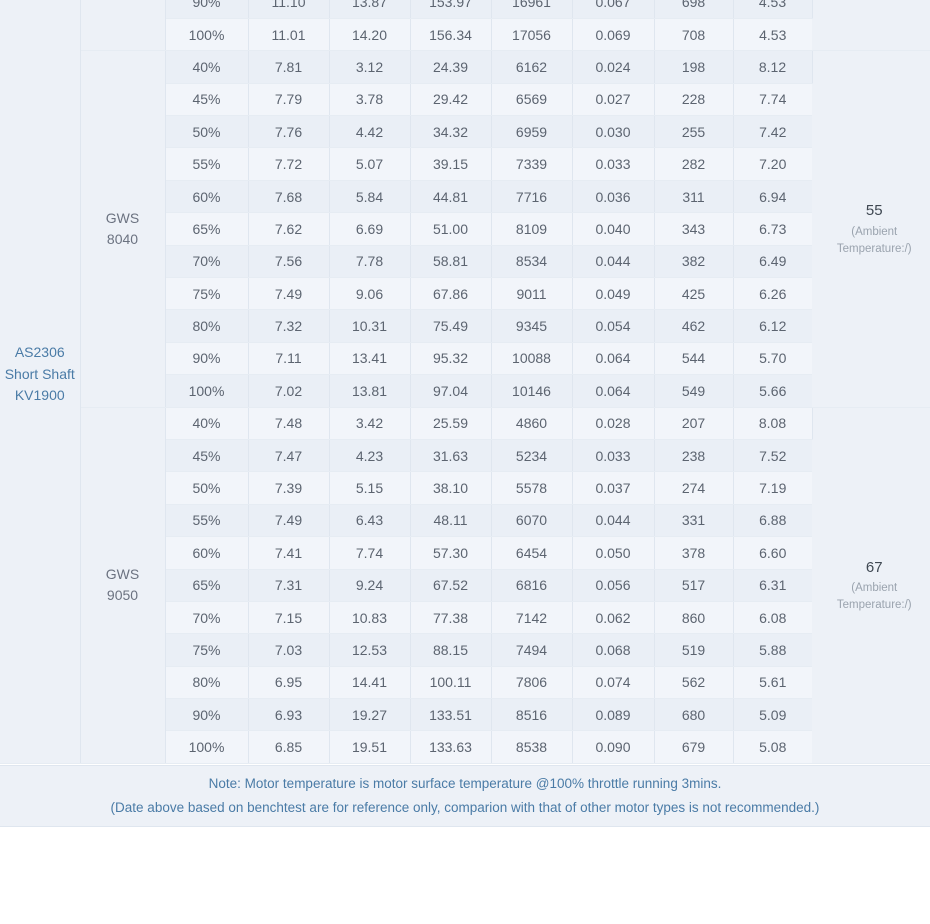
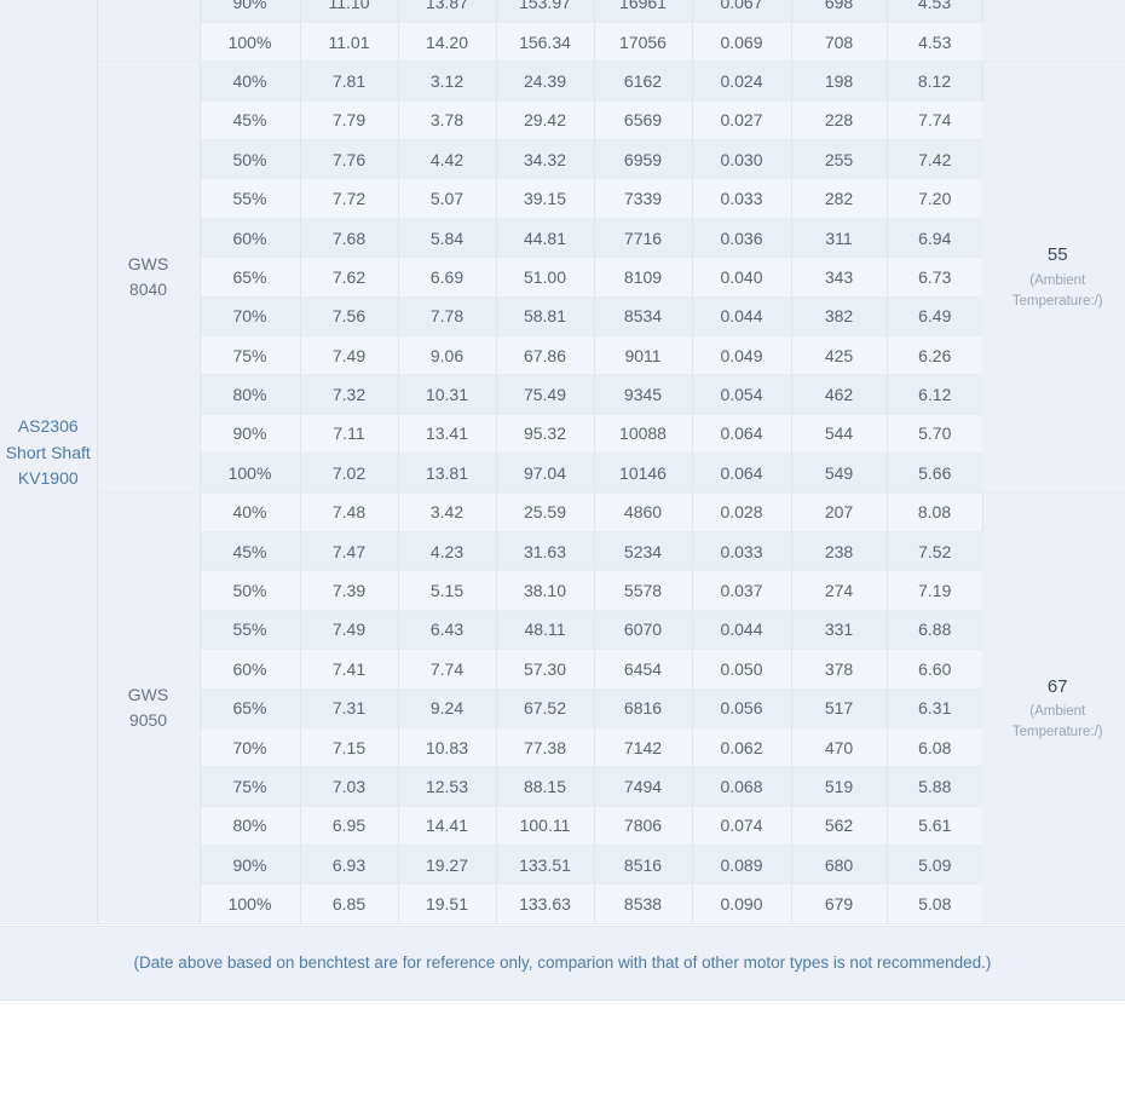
  AS2306Short ShaftKV1900		90%	11.10	13.87	153.97	16961	0.067	698	4.53
  100%	11.01	14.20	156.34	17056	0.069	708	4.53
  GWS8040	40%	7.81	3.12	24.39	6162	0.024	198	8.12	55(AmbientTemperature:/)
  45%	7.79	3.78	29.42	6569	0.027	228	7.74
  50%	7.76	4.42	34.32	6959	0.030	255	7.42
  55%	7.72	5.07	39.15	7339	0.033	282	7.20
  60%	7.68	5.84	44.81	7716	0.036	311	6.94
  65%	7.62	6.69	51.00	8109	0.040	343	6.73
  70%	7.56	7.78	58.81	8534	0.044	382	6.49
  75%	7.49	9.06	67.86	9011	0.049	425	6.26
  80%	7.32	10.31	75.49	9345	0.054	462	6.12
  90%	7.11	13.41	95.32	10088	0.064	544	5.70
  100%	7.02	13.81	97.04	10146	0.064	549	5.66
  GWS9050	40%	7.48	3.42	25.59	4860	0.028	207	8.08	67(AmbientTemperature:/)
  45%	7.47	4.23	31.63	5234	0.033	238	7.52
  50%	7.39	5.15	38.10	5578	0.037	274	7.19
  55%	7.49	6.43	48.11	6070	0.044	331	6.88
  60%	7.41	7.74	57.30	6454	0.050	378	6.60
  65%	7.31	9.24	67.52	6816	0.056	517	6.31
- 70%	7.15	10.83	77.38	7142	0.062	860	6.08
+ 70%	7.15	10.83	77.38	7142	0.062	470	6.08
  75%	7.03	12.53	88.15	7494	0.068	519	5.88
  80%	6.95	14.41	100.11	7806	0.074	562	5.61
  90%	6.93	19.27	133.51	8516	0.089	680	5.09
  100%	6.85	19.51	133.63	8538	0.090	679	5.08
- Note: Motor temperature is motor surface temperature @100% throttle running 3mins.
  (Date above based on benchtest are for reference only, comparion with that of other motor types is not recommended.)
